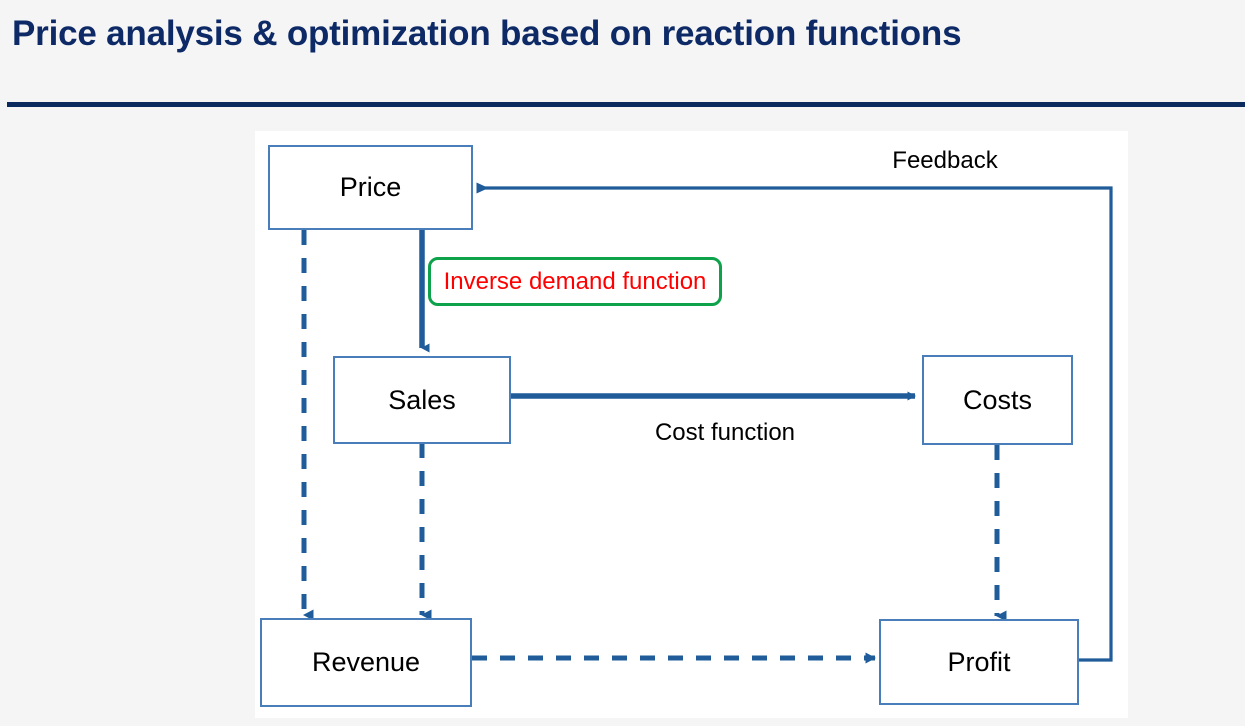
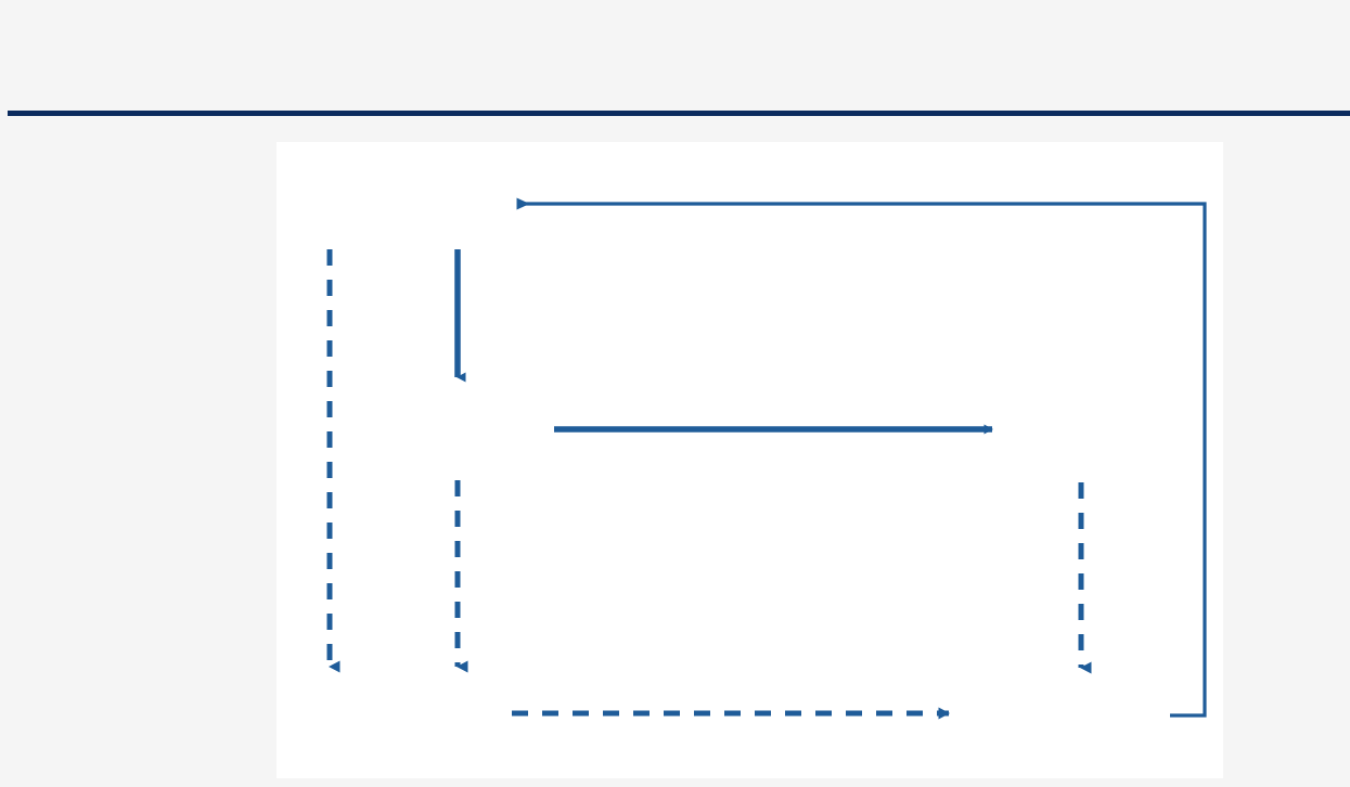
- Price analysis & optimization based on reaction functions
- Price
- Sales
- Costs
- Revenue
- Profit
- Feedback
- Cost function
- Inverse demand function
